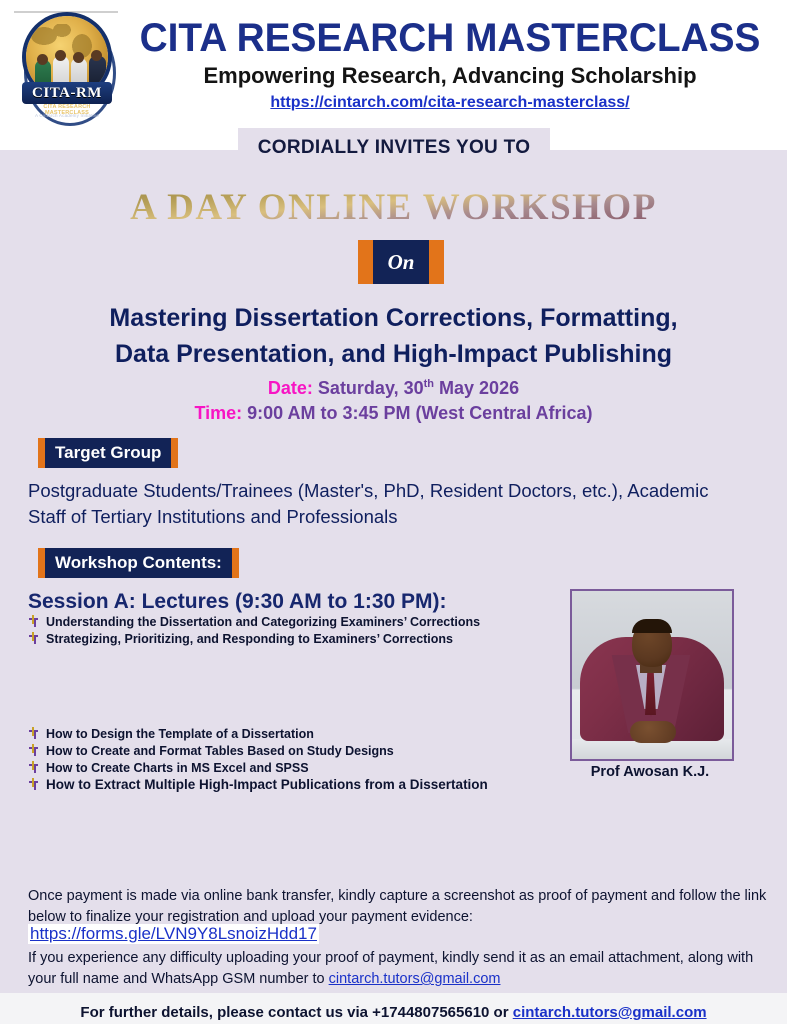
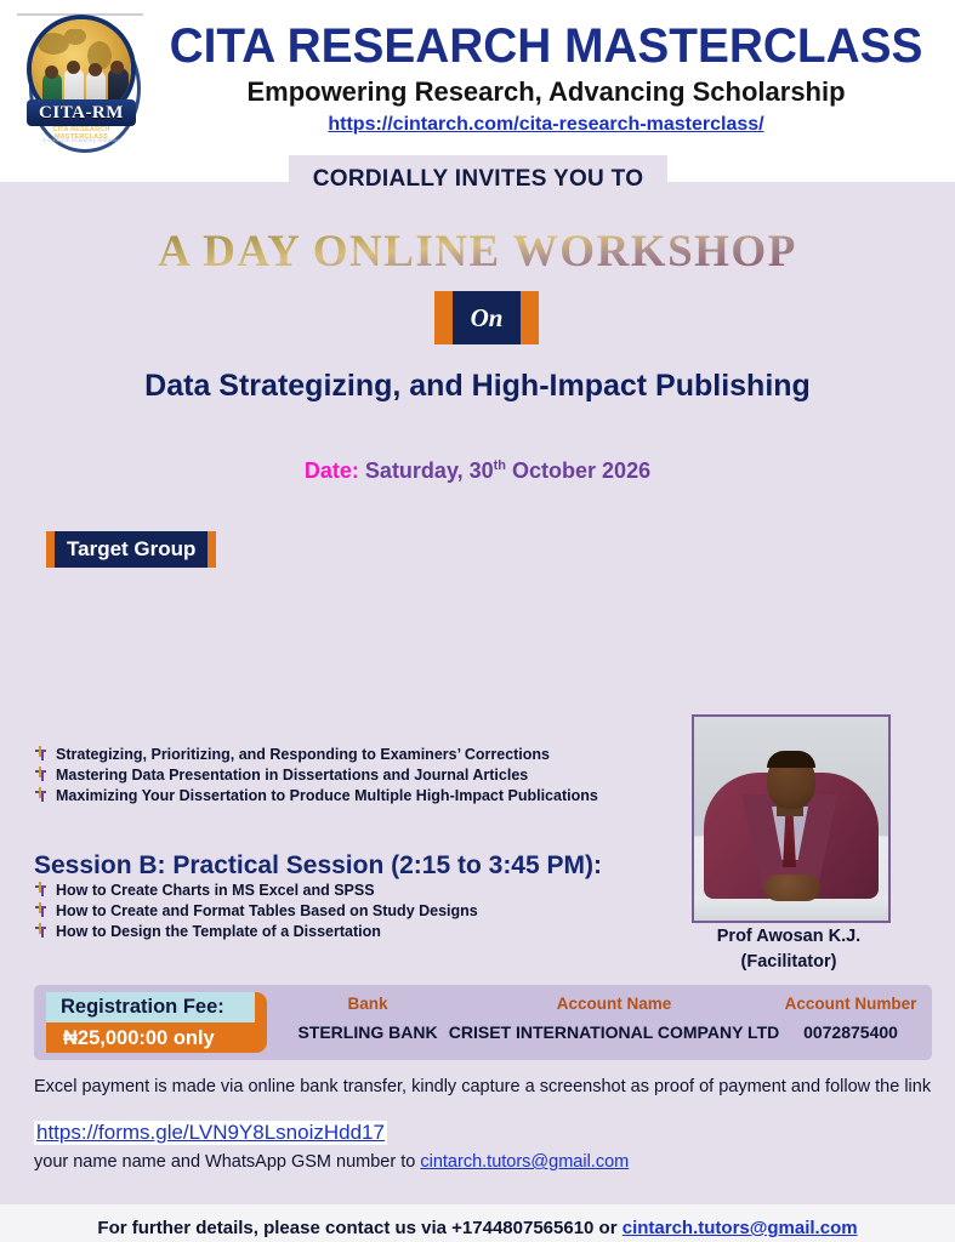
  CITA-RM
  CITA RESEARCH MASTERCLASS
  Empowering Research, Advancing Scholarship
  https://cintarch.com/cita-research-masterclass/
  CORDIALLY INVITES YOU TO
  A DAY ONLINE WORKSHOP
  On
- Mastering Dissertation Corrections, Formatting,
- Data Presentation, and High-Impact Publishing
+ Data Strategizing, and High-Impact Publishing
- Date: Saturday, 30th May 2026
+ Date: Saturday, 30th October 2026
- Time: 9:00 AM to 3:45 PM (West Central Africa)
  Target Group
- Postgraduate Students/Trainees (Master's, PhD, Resident Doctors, etc.), Academic
- Staff of Tertiary Institutions and Professionals
- Workshop Contents:
- Session A: Lectures (9:30 AM to 1:30 PM):
- Understanding the Dissertation and Categorizing Examiners’ Corrections
  Strategizing, Prioritizing, and Responding to Examiners’ Corrections
+ Mastering Data Presentation in Dissertations and Journal Articles
+ Maximizing Your Dissertation to Produce Multiple High-Impact Publications
+ Session B: Practical Session (2:15 to 3:45 PM):
- How to Design the Template of a Dissertation
+ How to Create Charts in MS Excel and SPSS
  How to Create and Format Tables Based on Study Designs
- How to Create Charts in MS Excel and SPSS
+ How to Design the Template of a Dissertation
- How to Extract Multiple High-Impact Publications from a Dissertation
  Prof Awosan K.J.
+ (Facilitator)
+ Registration Fee:
+ ₦25,000:00 only
+ Bank
+ STERLING BANK
+ Account Name
+ CRISET INTERNATIONAL COMPANY LTD
+ Account Number
+ 0072875400
- Once payment is made via online bank transfer, kindly capture a screenshot as proof of payment and follow the link
+ Excel payment is made via online bank transfer, kindly capture a screenshot as proof of payment and follow the link
- below to finalize your registration and upload your payment evidence:
  https://forms.gle/LVN9Y8LsnoizHdd17
- If you experience any difficulty uploading your proof of payment, kindly send it as an email attachment, along with
- your full name and WhatsApp GSM number to cintarch.tutors@gmail.com
+ your name name and WhatsApp GSM number to cintarch.tutors@gmail.com
  For further details, please contact us via +1744807565610 or cintarch.tutors@gmail.com
